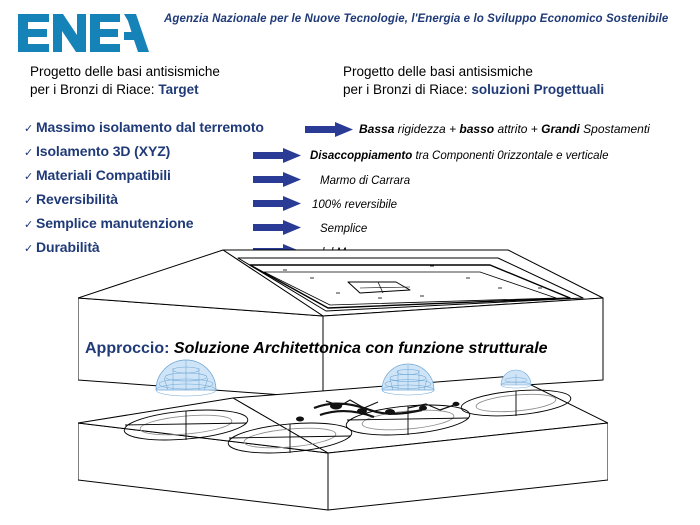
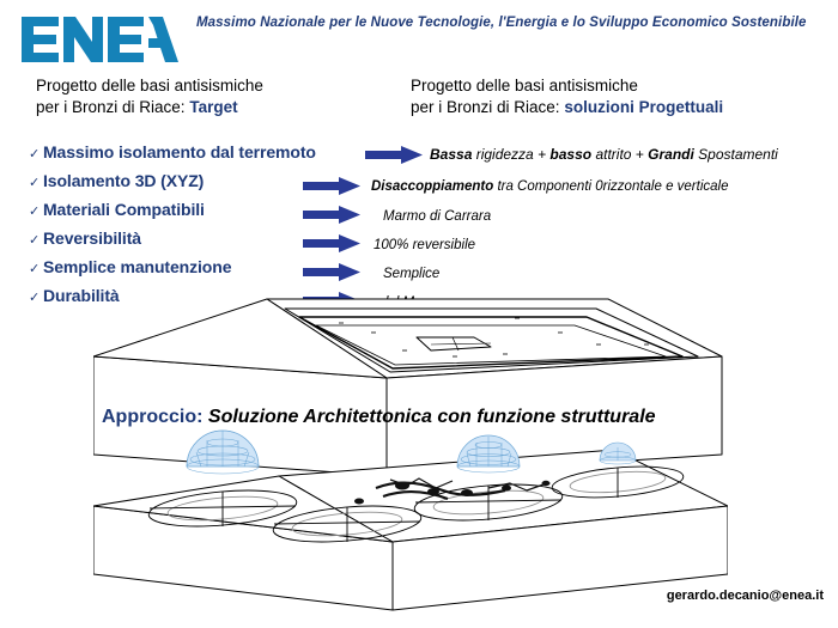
- Agenzia Nazionale per le Nuove Tecnologie, l'Energia e lo Sviluppo Economico Sostenibile
+ Massimo Nazionale per le Nuove Tecnologie, l'Energia e lo Sviluppo Economico Sostenibile
  Progetto delle basi antisismiche
  per i Bronzi di Riace: Target
  Progetto delle basi antisismiche
  per i Bronzi di Riace: soluzioni Progettuali
  ✓
  Massimo isolamento dal terremoto
  ✓
  Isolamento 3D (XYZ)
  ✓
  Materiali Compatibili
  ✓
  Reversibilità
  ✓
  Semplice manutenzione
  ✓
  Durabilità
  Bassa rigidezza + basso attrito + Grandi Spostamenti
  Disaccoppiamento tra Componenti 0rizzontale e verticale
  Marmo di Carrara
  100% reversibile
  Semplice
  Approccio: Soluzione Architettonica con funzione strutturale
+ gerardo.decanio@enea.it
